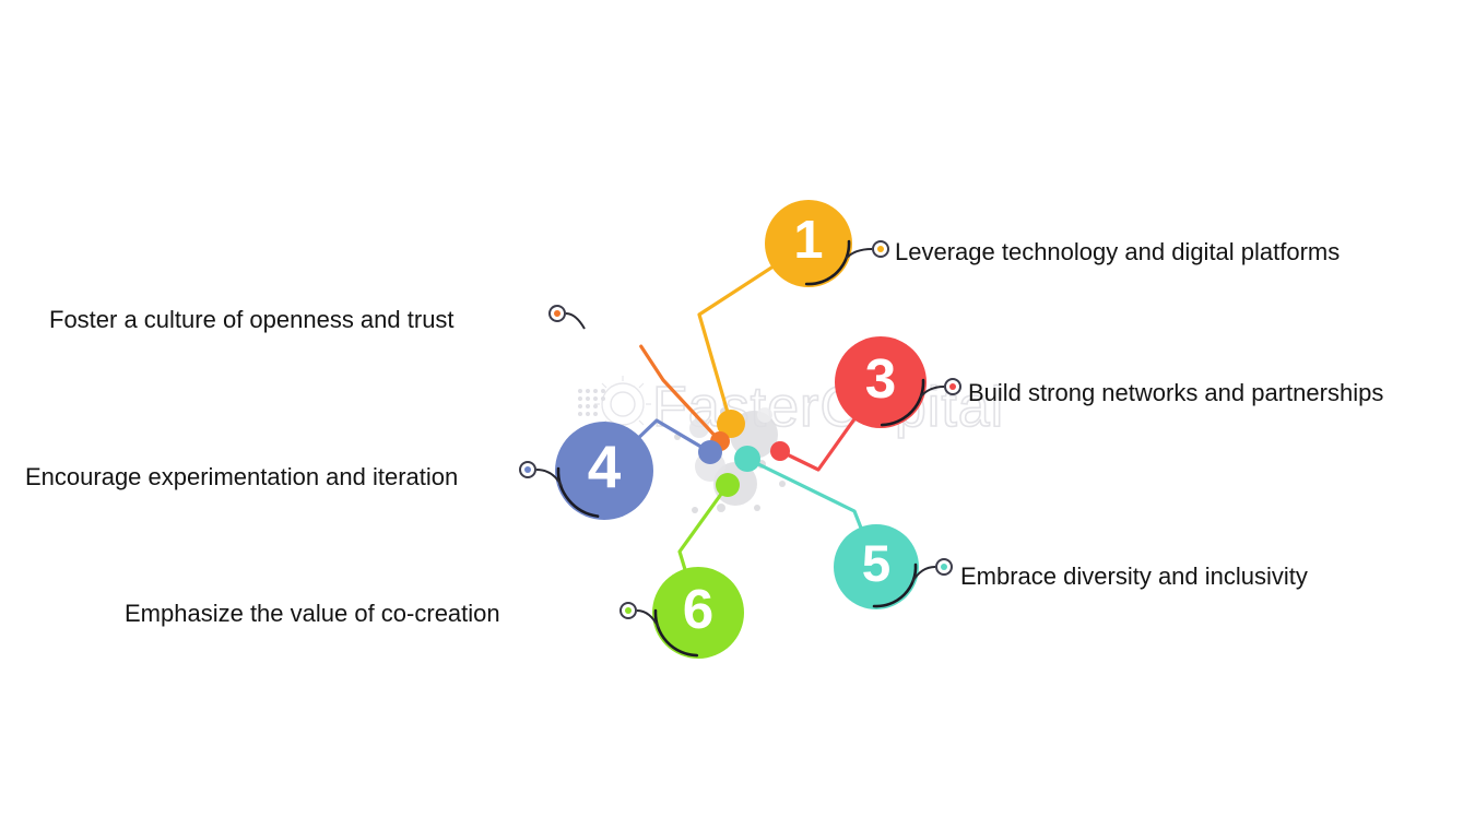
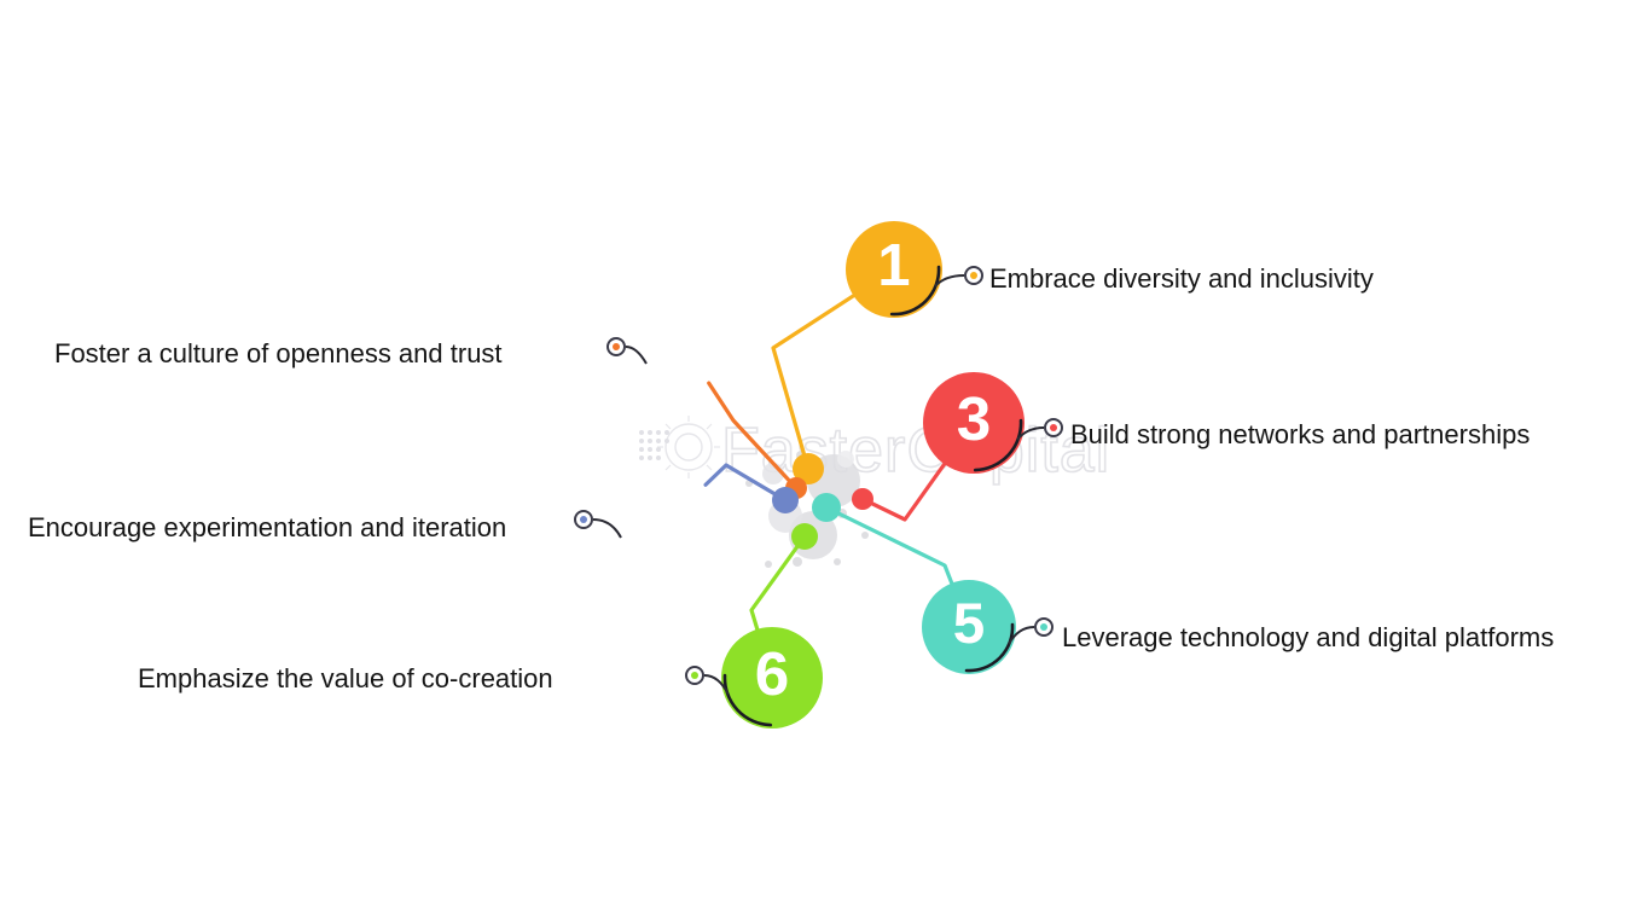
  FasterCital
  1
  3
- 4
  5
  6
- Leverage technology and digital platforms
+ Embrace diversity and inclusivity
  Foster a culture of openness and trust
  Build strong networks and partnerships
  Encourage experimentation and iteration
- Embrace diversity and inclusivity
+ Leverage technology and digital platforms
  Emphasize the value of co-creation
